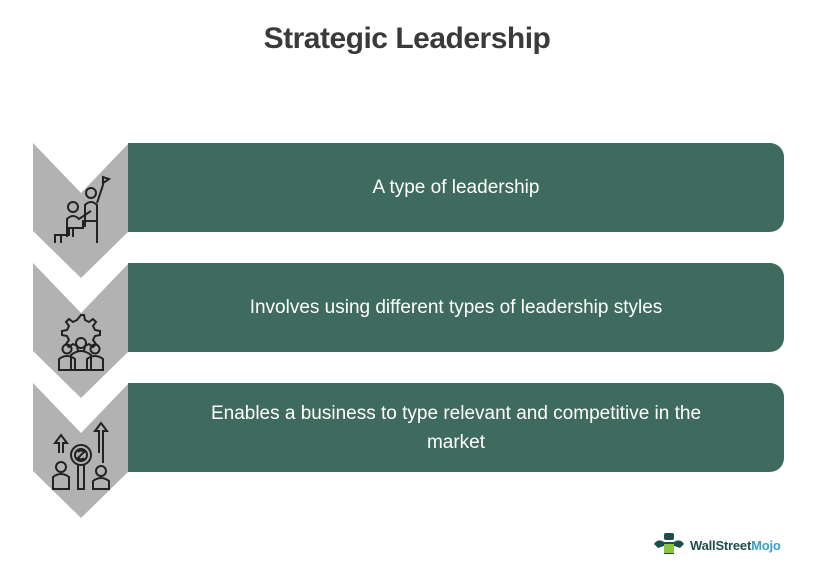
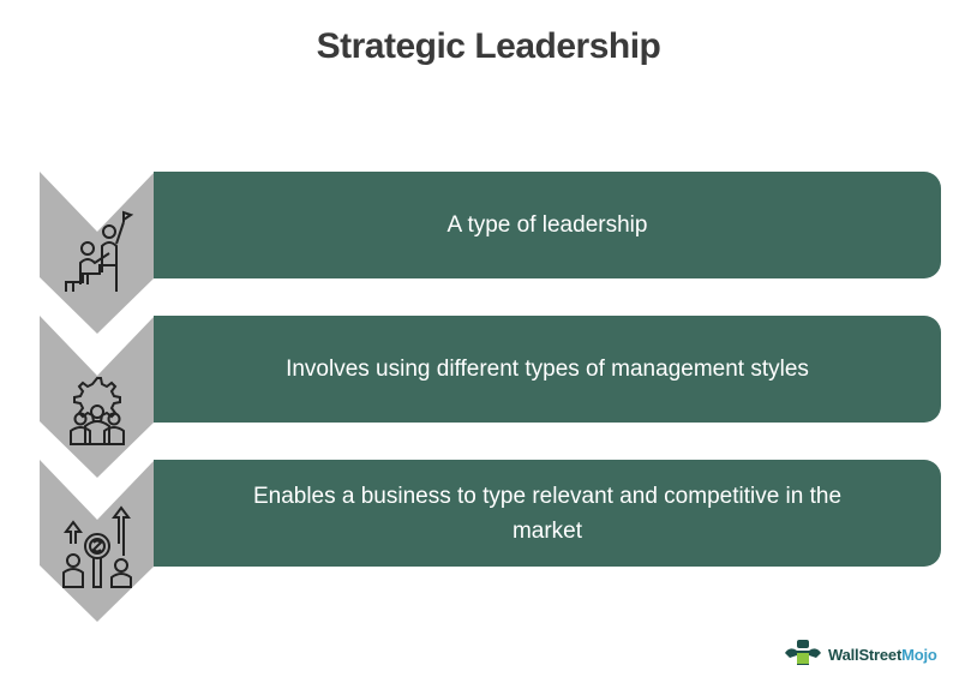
  Strategic Leadership
  A type of leadership
- Involves using different types of leadership styles
+ Involves using different types of management styles
  Enables a business to type relevant and competitive in the market
  WallStreetMojo
